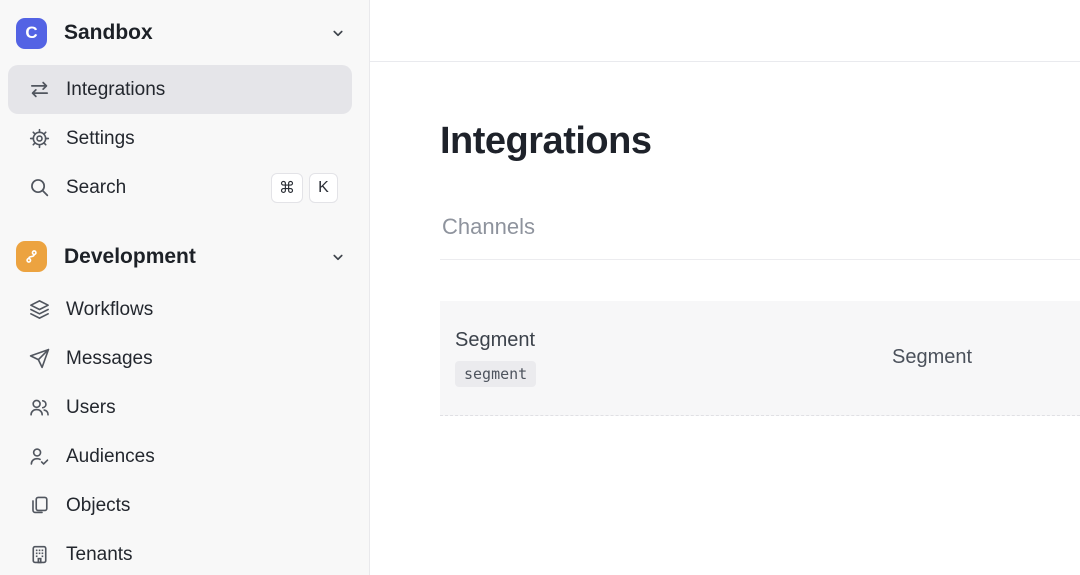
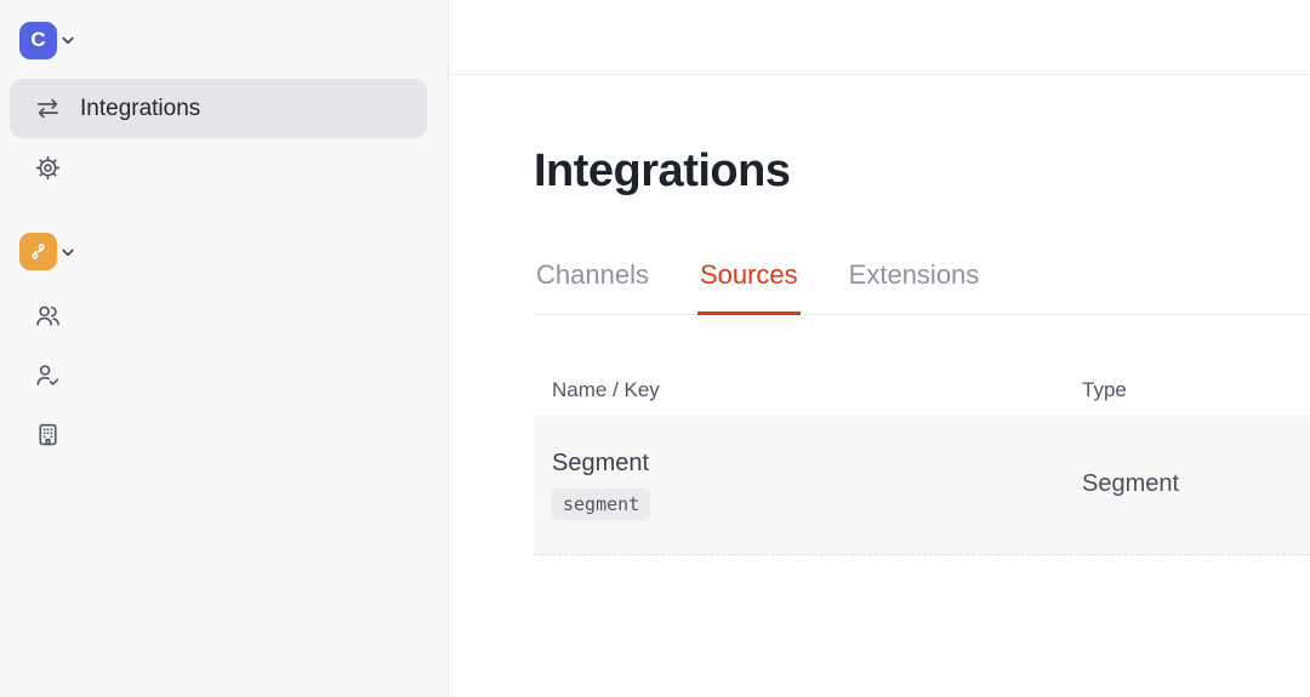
  C
- Sandbox
  Integrations
- Settings
- Search
- ⌘
- K
- Development
- Workflows
- Messages
- Users
- Audiences
- Objects
- Tenants
  Integrations
  Channels
+ Sources
+ Extensions
+ Name / Key
+ Type
  Segment
  segment
  Segment
